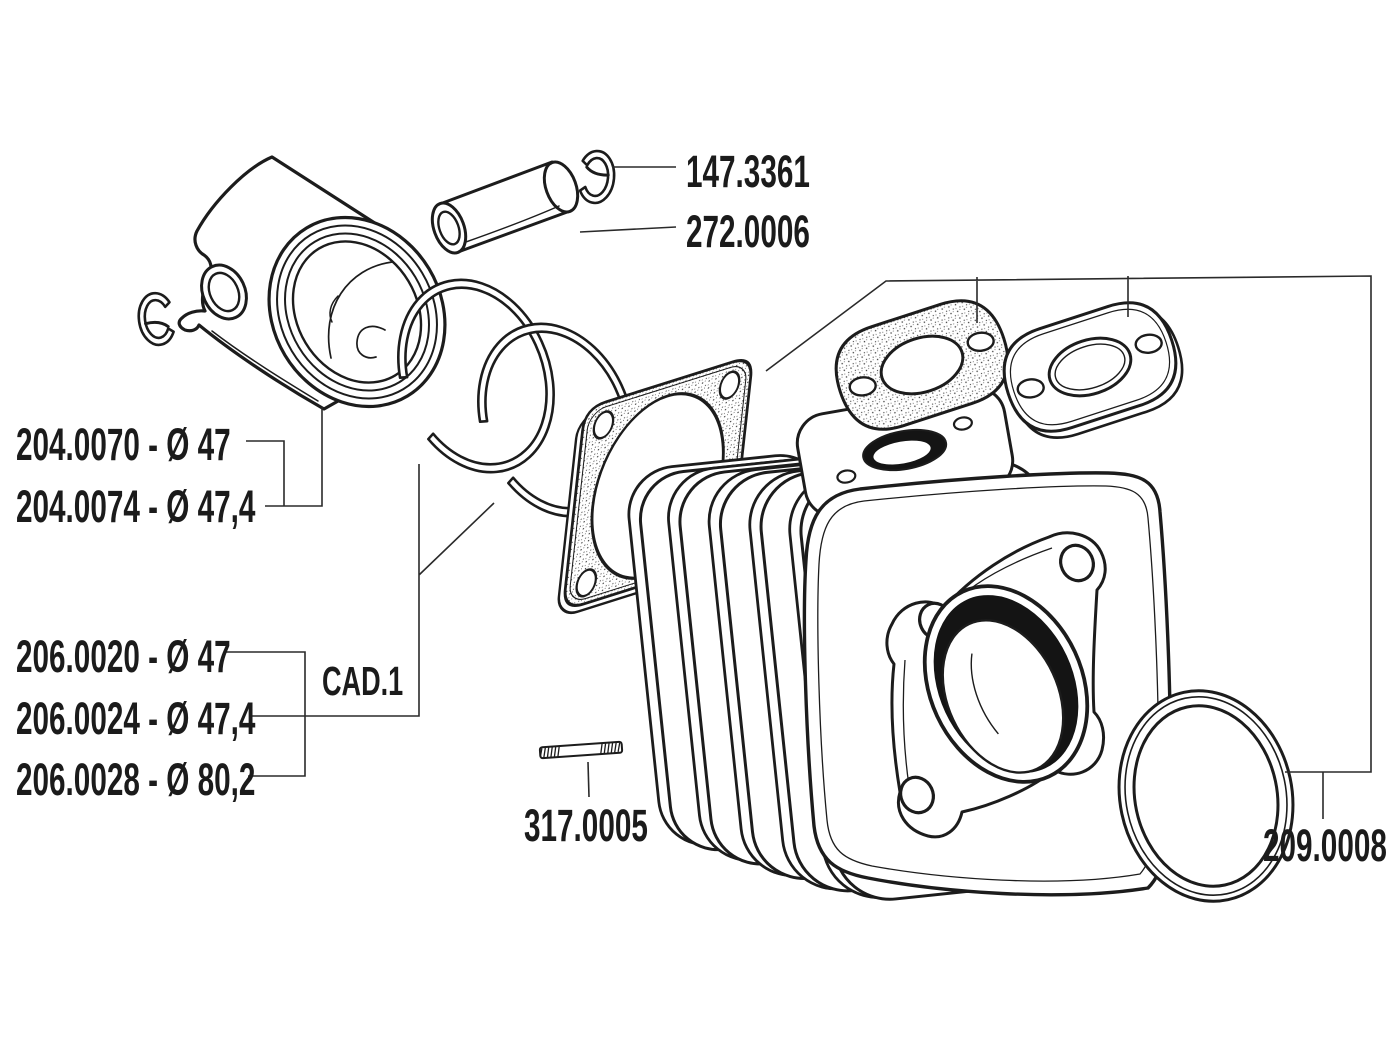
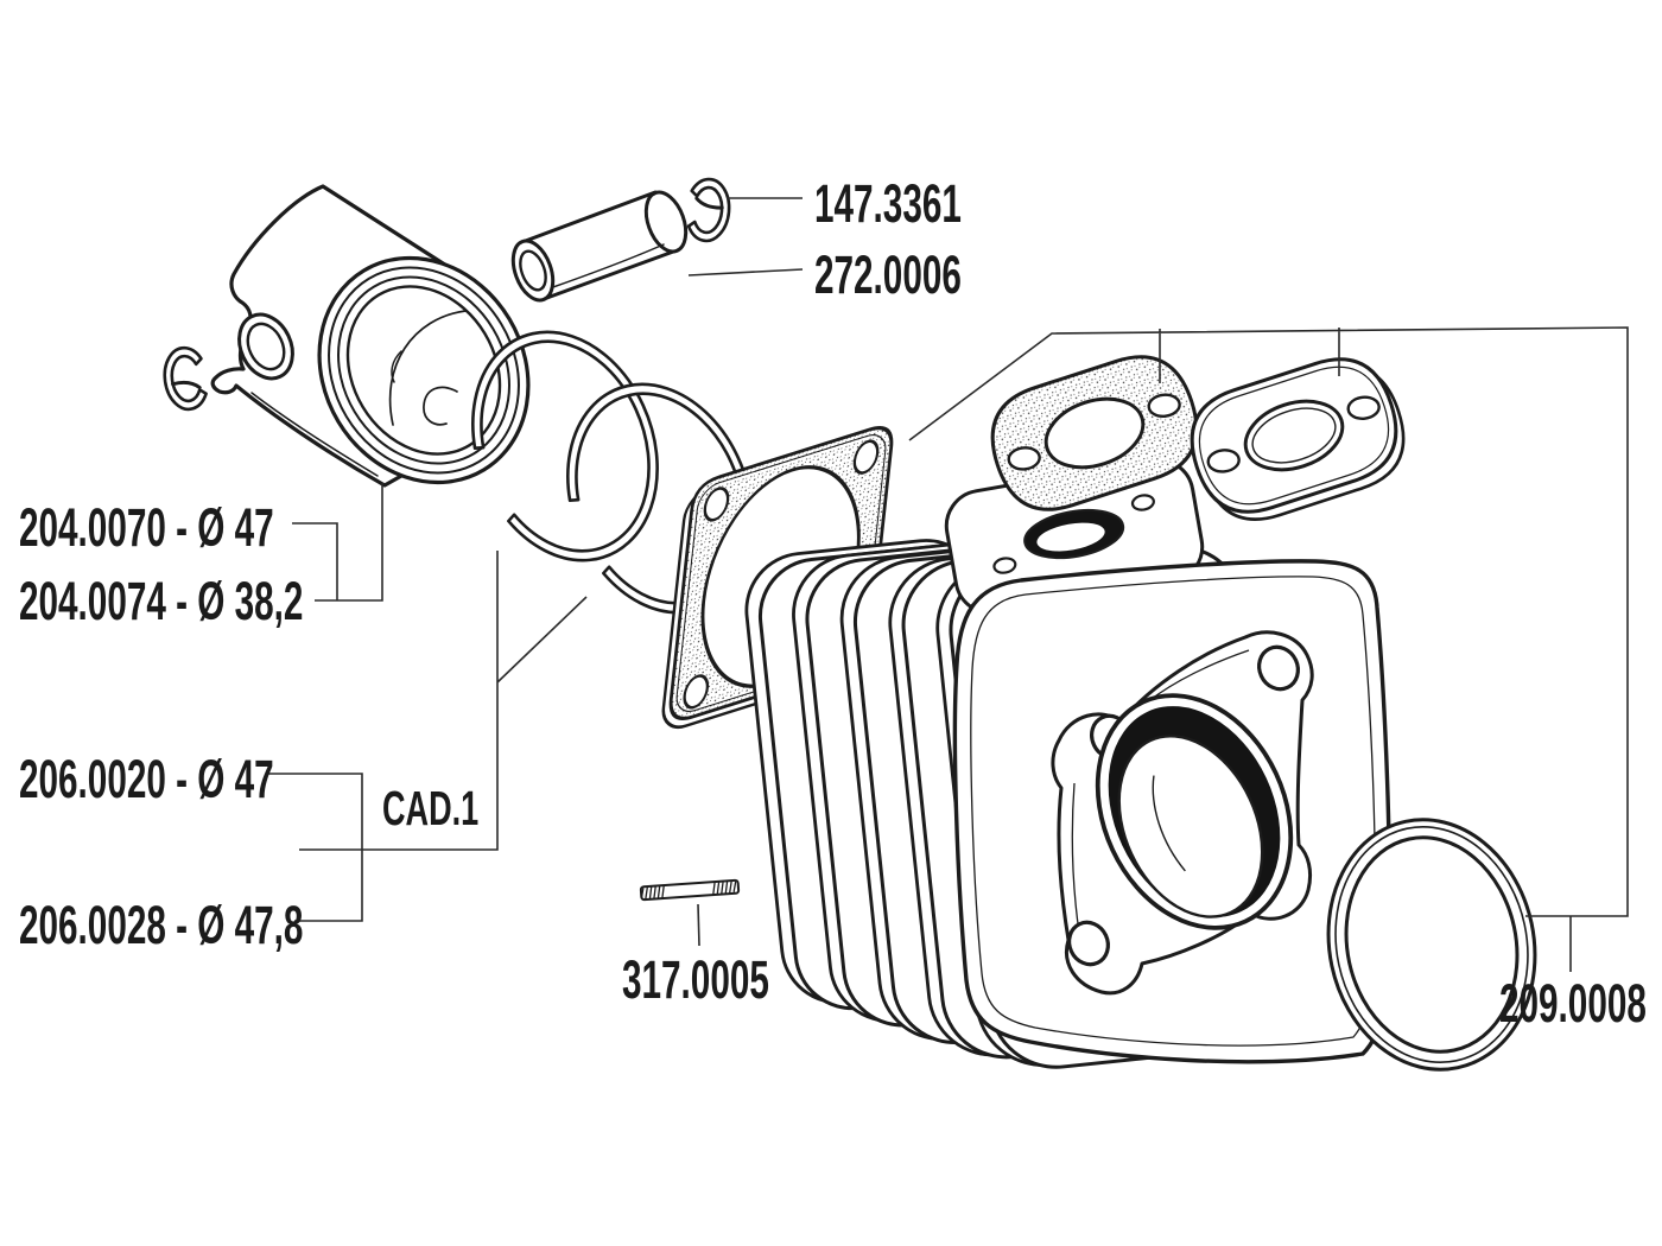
  147.3361
  272.0006
  204.0070 - Ø 47
- 204.0074 - Ø 47,4
+ 204.0074 - Ø 38,2
  206.0020 - Ø 47
- 206.0024 - Ø 47,4
- 206.0028 - Ø 80,2
+ 206.0028 - Ø 47,8
  CAD.1
  317.0005
  209.0008
